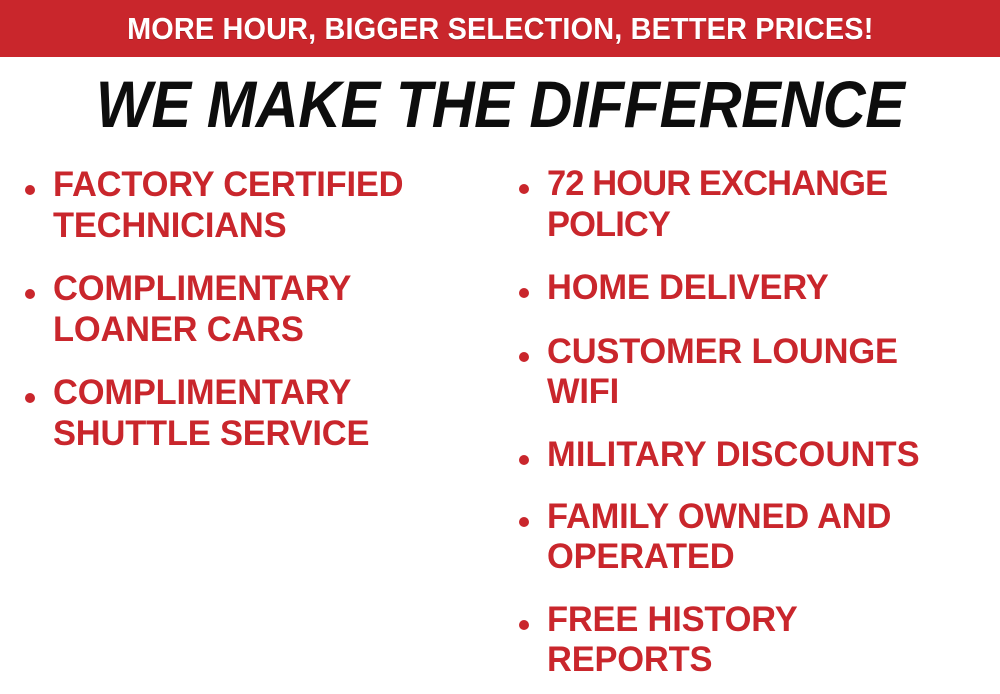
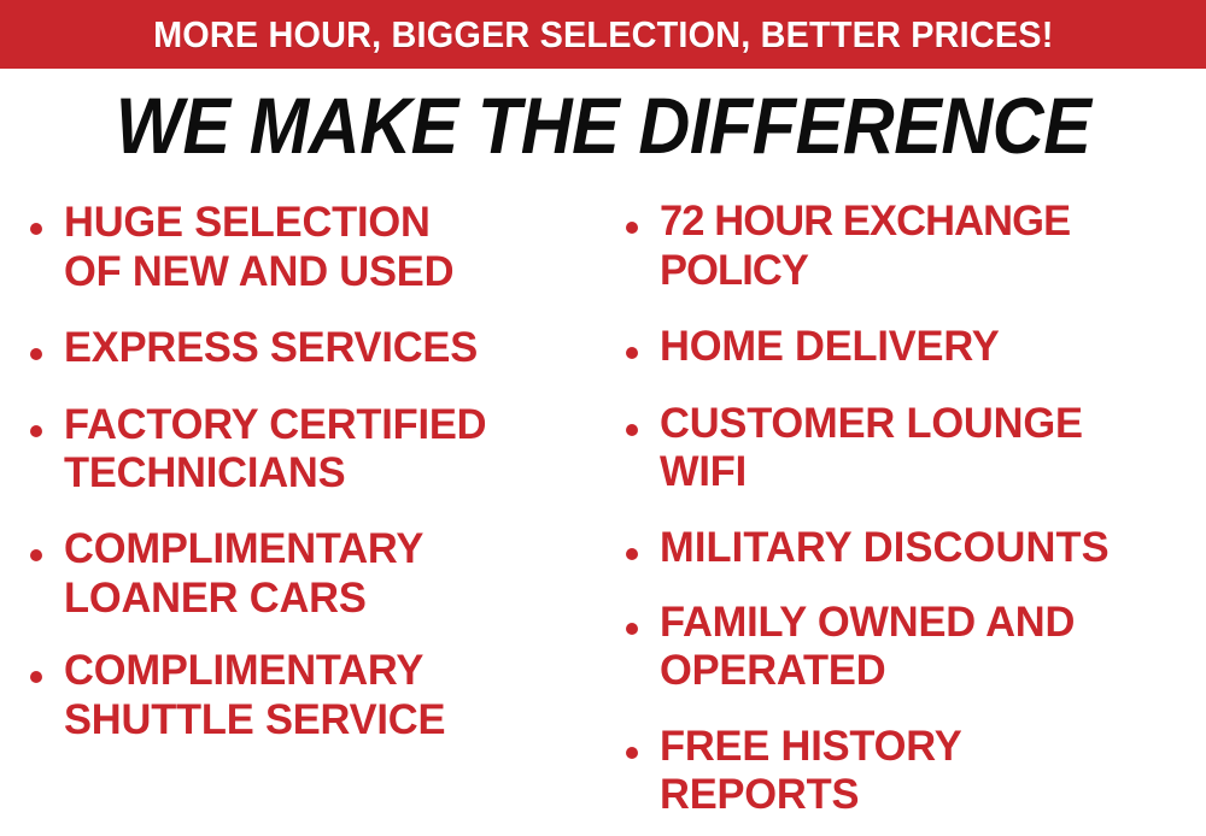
  MORE HOUR, BIGGER SELECTION, BETTER PRICES!
  WE MAKE THE DIFFERENCE
+ HUGE SELECTION
+ OF NEW AND USED
+ EXPRESS SERVICES
  FACTORY CERTIFIED
  TECHNICIANS
  COMPLIMENTARY
  LOANER CARS
  COMPLIMENTARY
  SHUTTLE SERVICE
  72 HOUR EXCHANGE
  POLICY
  HOME DELIVERY
  CUSTOMER LOUNGE
  WIFI
  MILITARY DISCOUNTS
  FAMILY OWNED AND
  OPERATED
  FREE HISTORY
  REPORTS
